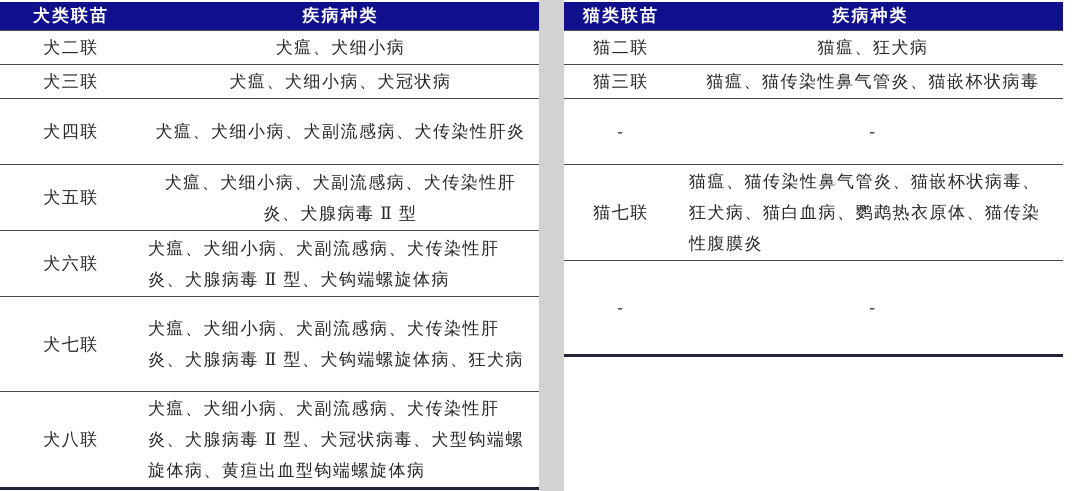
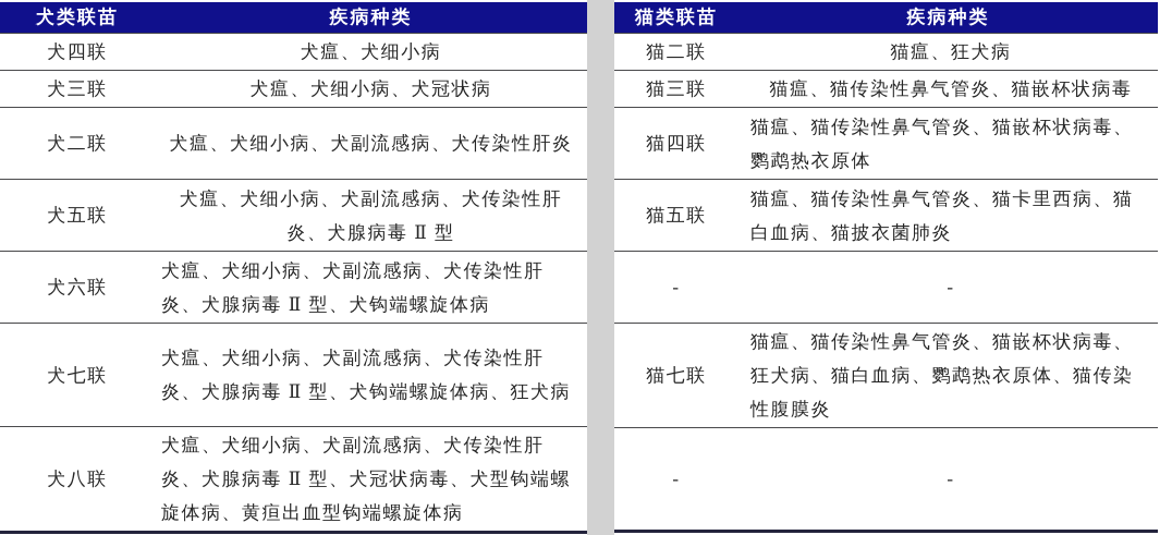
  犬类联苗	疾病种类
- 犬二联	犬瘟、犬细小病
+ 犬四联	犬瘟、犬细小病
  犬三联	犬瘟、犬细小病、犬冠状病
- 犬四联	犬瘟、犬细小病、犬副流感病、犬传染性肝炎
+ 犬二联	犬瘟、犬细小病、犬副流感病、犬传染性肝炎
  犬五联	犬瘟、犬细小病、犬副流感病、犬传染性肝炎、犬腺病毒 Ⅱ 型
  犬六联	犬瘟、犬细小病、犬副流感病、犬传染性肝炎、犬腺病毒 Ⅱ 型、犬钩端螺旋体病
  犬七联	犬瘟、犬细小病、犬副流感病、犬传染性肝炎、犬腺病毒 Ⅱ 型、犬钩端螺旋体病、狂犬病
  犬八联	犬瘟、犬细小病、犬副流感病、犬传染性肝炎、犬腺病毒 Ⅱ 型、犬冠状病毒、犬型钩端螺旋体病、黄疸出血型钩端螺旋体病
  猫类联苗	疾病种类
  猫二联	猫瘟、狂犬病
  猫三联	猫瘟、猫传染性鼻气管炎、猫嵌杯状病毒
+ 猫四联	猫瘟、猫传染性鼻气管炎、猫嵌杯状病毒、鹦鹉热衣原体
+ 猫五联	猫瘟、猫传染性鼻气管炎、猫卡里西病、猫白血病、猫披衣菌肺炎
  -	-
  猫七联	猫瘟、猫传染性鼻气管炎、猫嵌杯状病毒、狂犬病、猫白血病、鹦鹉热衣原体、猫传染性腹膜炎
  -	-
